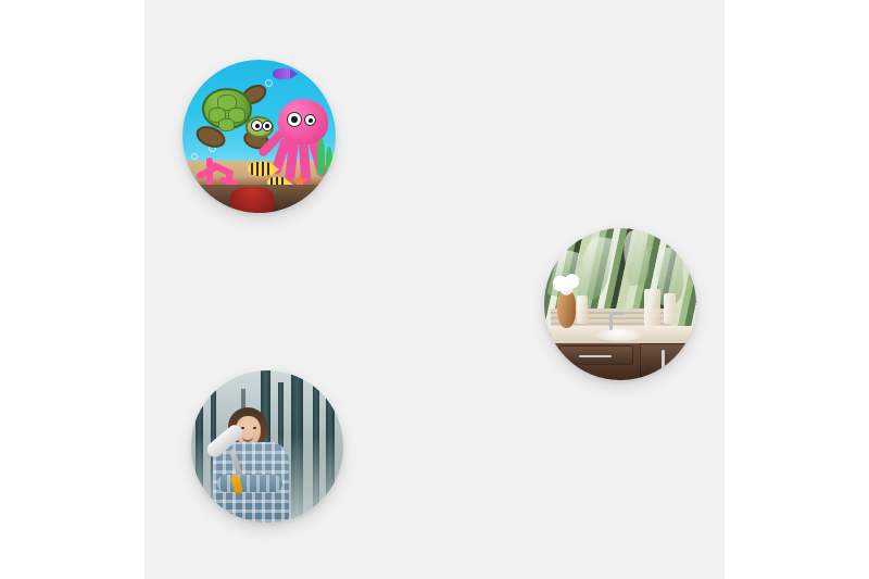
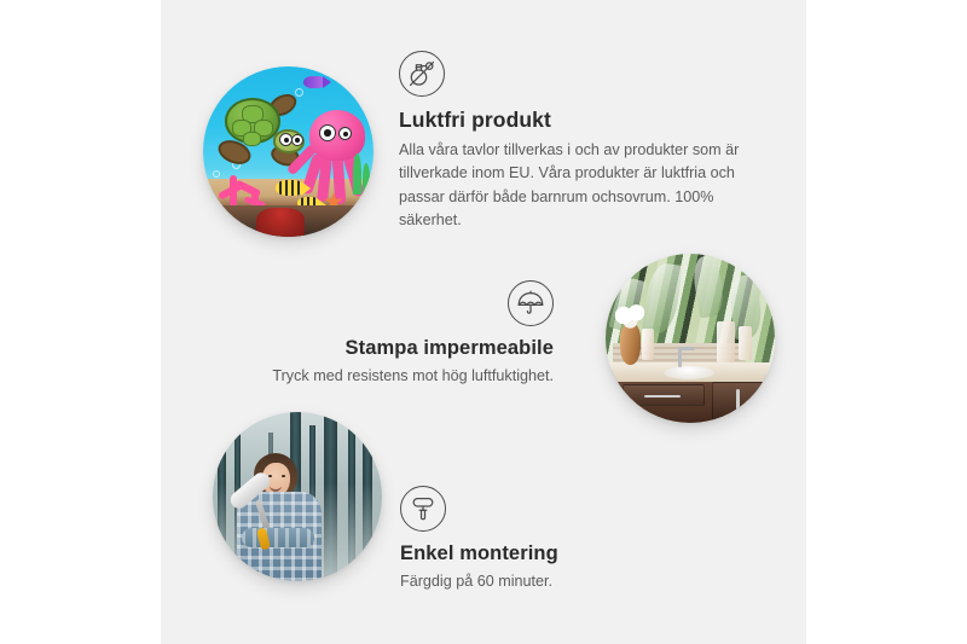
+ Luktfri produkt
+ Alla våra tavlor tillverkas i och av produkter som är tillverkade inom EU. Våra produkter är luktfria och passar därför både barnrum ochsovrum. 100% säkerhet.
+ Stampa impermeabile
+ Tryck med resistens mot hög luftfuktighet.
+ Enkel montering
+ Färgdig på 60 minuter.
